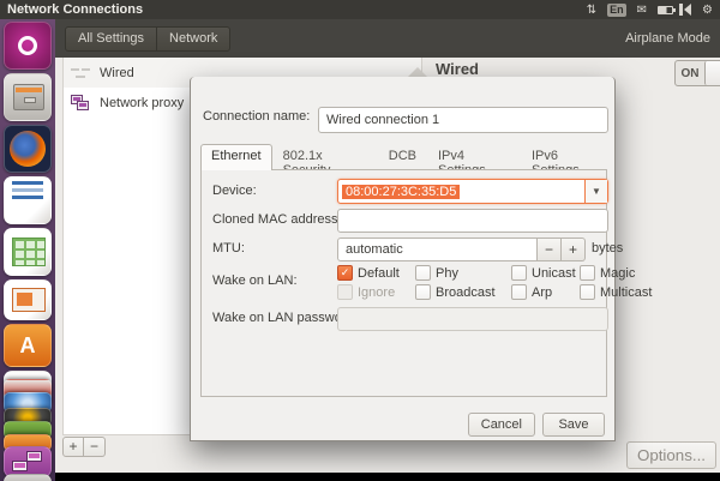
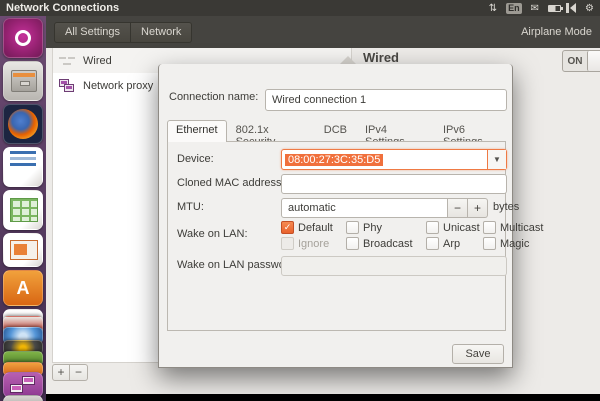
  Network Connections
  ⇅
  En
  ✉
  ⚙
  A
  All Settings
  Network
  Airplane Mode
  Wired
  Network proxy
  Wired
  ON
  +
  −
- Options...
  Connection name:
  Wired connection 1
  Ethernet
  DCB
  Device:
  08:00:27:3C:35:D5
  ▼
  Cloned MAC address
  MTU:
  automatic
  −
  +
  bytes
  Wake on LAN:
  ✓
  Default
  Phy
  Unicast
- Magic
+ Multicast
  Ignore
  Broadcast
  Arp
- Multicast
+ Magic
  Wake on LAN passw
- Cancel
  Save
